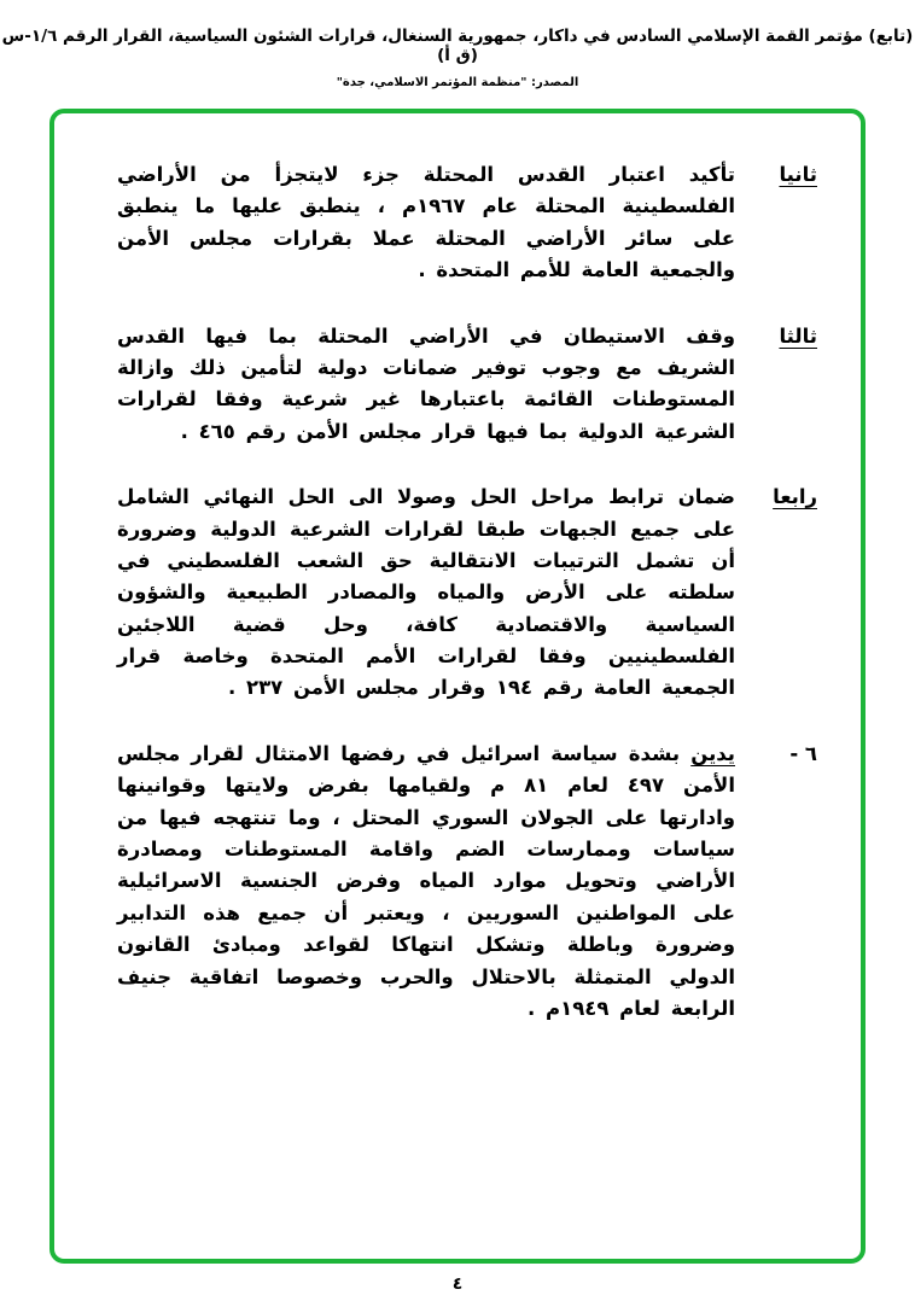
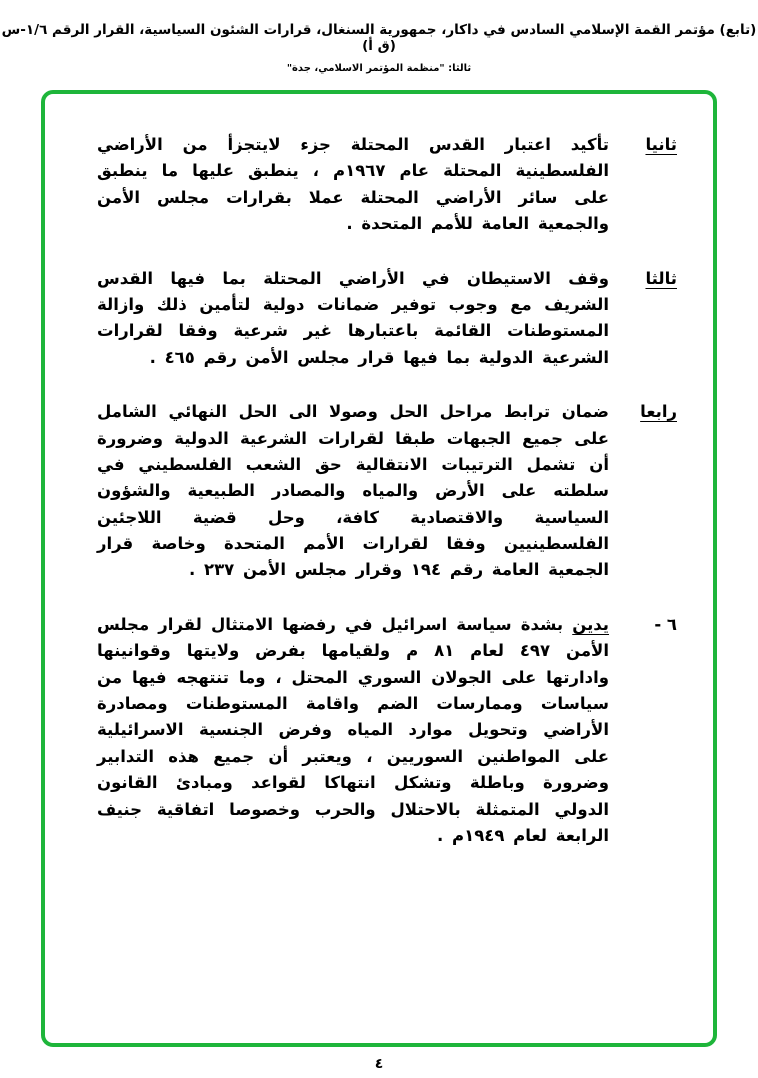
  (تابع) مؤتمر القمة الإسلامي السادس في داكار، جمهورية السنغال، قرارات الشئون السياسية، القرار الرقم ١/٦-س (ق أ)
- المصدر: "منظمة المؤتمر الاسلامي، جدة"
+ ثالثا: "منظمة المؤتمر الاسلامي، جدة"
  ثانيا
  تأكيد اعتبار القدس المحتلة جزء لايتجزأ من الأراضي الفلسطينية المحتلة عام ١٩٦٧م ، ينطبق عليها ما ينطبق على سائر الأراضي المحتلة عملا بقرارات مجلس الأمن والجمعية العامة للأمم المتحدة .
  ثالثا
  وقف الاستيطان في الأراضي المحتلة بما فيها القدس الشريف مع وجوب توفير ضمانات دولية لتأمين ذلك وازالة المستوطنات القائمة باعتبارها غير شرعية وفقا لقرارات الشرعية الدولية بما فيها قرار مجلس الأمن رقم ٤٦٥ .
  رابعا
  ضمان ترابط مراحل الحل وصولا الى الحل النهائي الشامل على جميع الجبهات طبقا لقرارات الشرعية الدولية وضرورة أن تشمل الترتيبات الانتقالية حق الشعب الفلسطيني في سلطته على الأرض والمياه والمصادر الطبيعية والشؤون السياسية والاقتصادية كافة، وحل قضية اللاجئين الفلسطينيين وفقا لقرارات الأمم المتحدة وخاصة قرار الجمعية العامة رقم ١٩٤ وقرار مجلس الأمن ٢٣٧ .
  ٦ -
  يدين بشدة سياسة اسرائيل في رفضها الامتثال لقرار مجلس الأمن ٤٩٧ لعام ٨١ م ولقيامها بفرض ولايتها وقوانينها وادارتها على الجولان السوري المحتل ، وما تنتهجه فيها من سياسات وممارسات الضم واقامة المستوطنات ومصادرة الأراضي وتحويل موارد المياه وفرض الجنسية الاسرائيلية على المواطنين السوريين ، ويعتبر أن جميع هذه التدابير وضرورة وباطلة وتشكل انتهاكا لقواعد ومبادئ القانون الدولي المتمثلة بالاحتلال والحرب وخصوصا اتفاقية جنيف الرابعة لعام ١٩٤٩م .
  ٤
